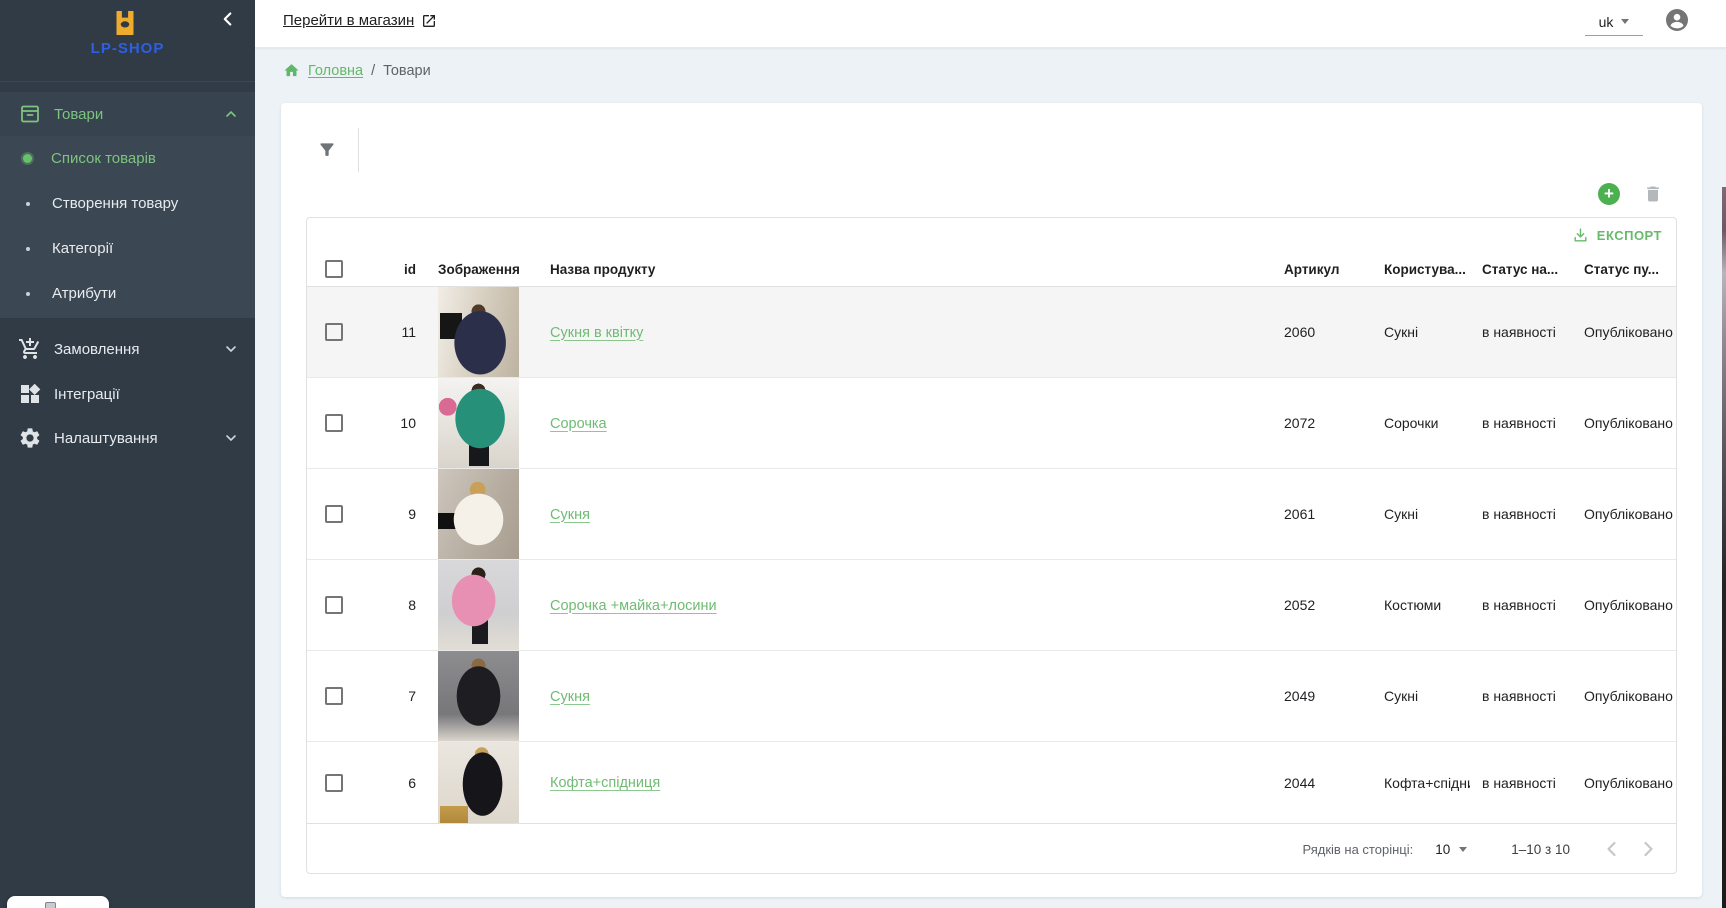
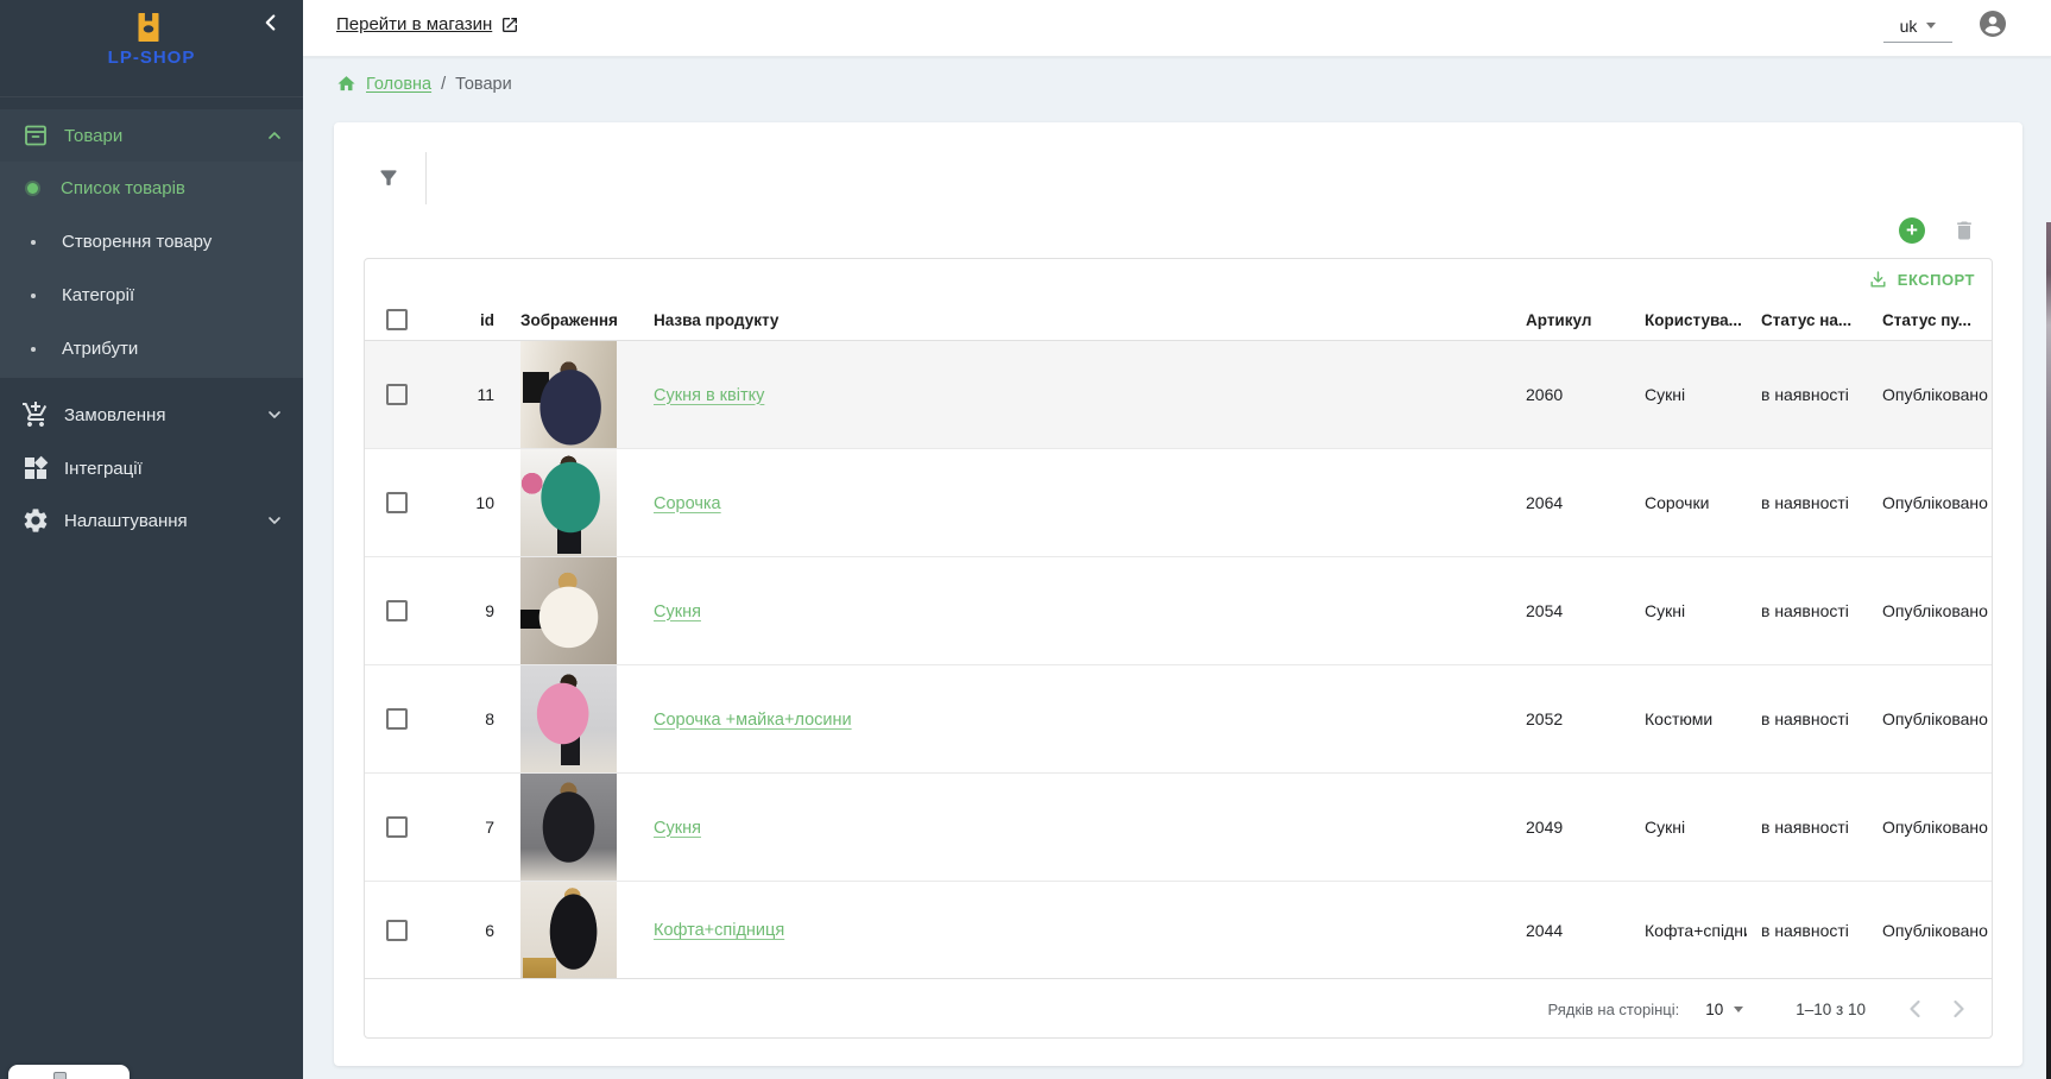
  LP-SHOP
  Товари
  Список товарів
  Створення товару
  Категорії
  Атрибути
  Замовлення
  Інтеграції
  Налаштування
  Перейти в магазин
  uk
  Головна
  /
  Товари
  +
  ЕКСПОРТ
  id
  Зображення
  Назва продукту
  Артикул
  Користува...
  Статус на...
  Статус пу...
  11
  Сукня в квітку
  2060
  Сукні
  в наявності
  Опубліковано
  10
  Сорочка
- 2072
+ 2064
  Сорочки
  в наявності
  Опубліковано
  9
  Сукня
- 2061
+ 2054
  Сукні
  в наявності
  Опубліковано
  8
  Сорочка +майка+лосини
  2052
  Костюми
  в наявності
  Опубліковано
  7
  Сукня
  2049
  Сукні
  в наявності
  Опубліковано
  6
  Кофта+спідниця
  2044
  Кофта+спідн
  в наявності
  Опубліковано
  Рядків на сторінці:
  10
  1–10 з 10
